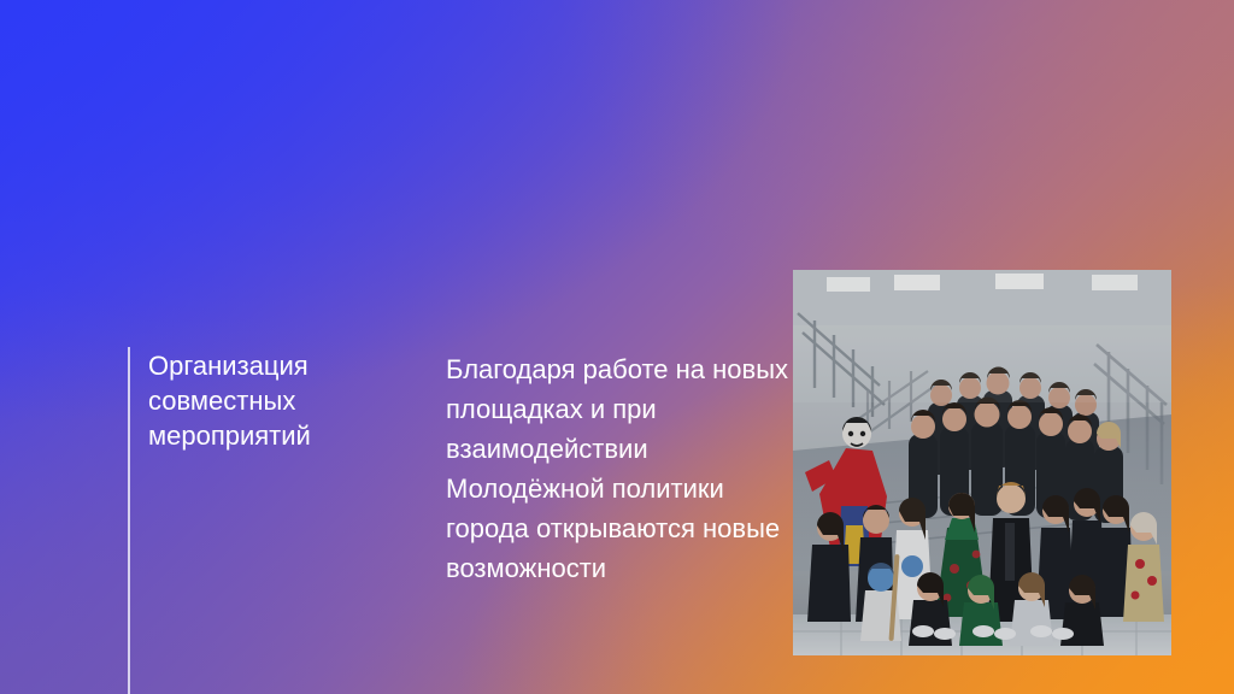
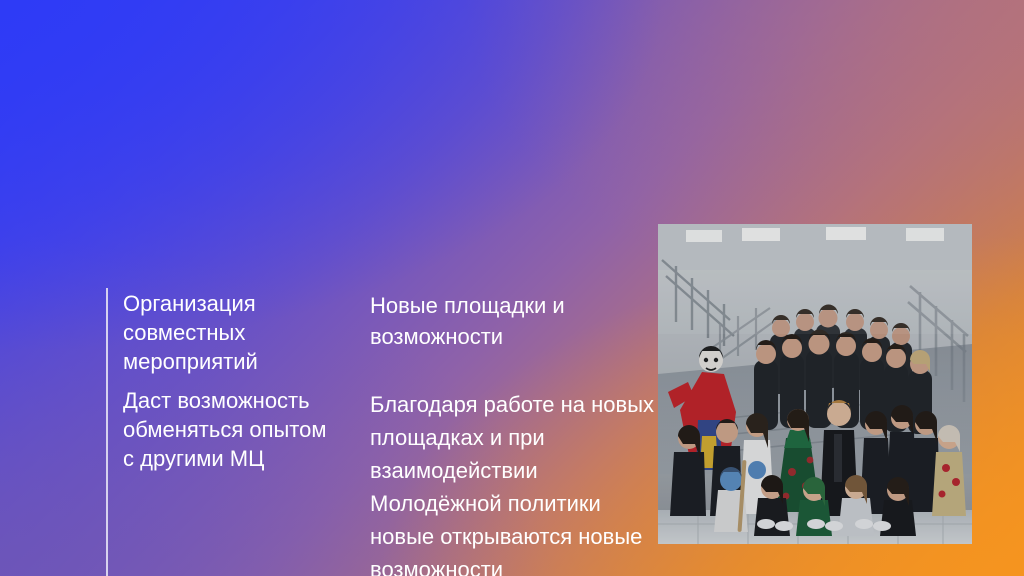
  Организация совместных мероприятий
+ Даст возможность обменяться опытом с другими МЦ
+ Новые площадки и возможности
- Благодаря работе на новых площадках и при взаимодействии Молодёжной политики города открываются новые возможности
+ Благодаря работе на новых площадках и при взаимодействии Молодёжной политики новые открываются новые возможности
